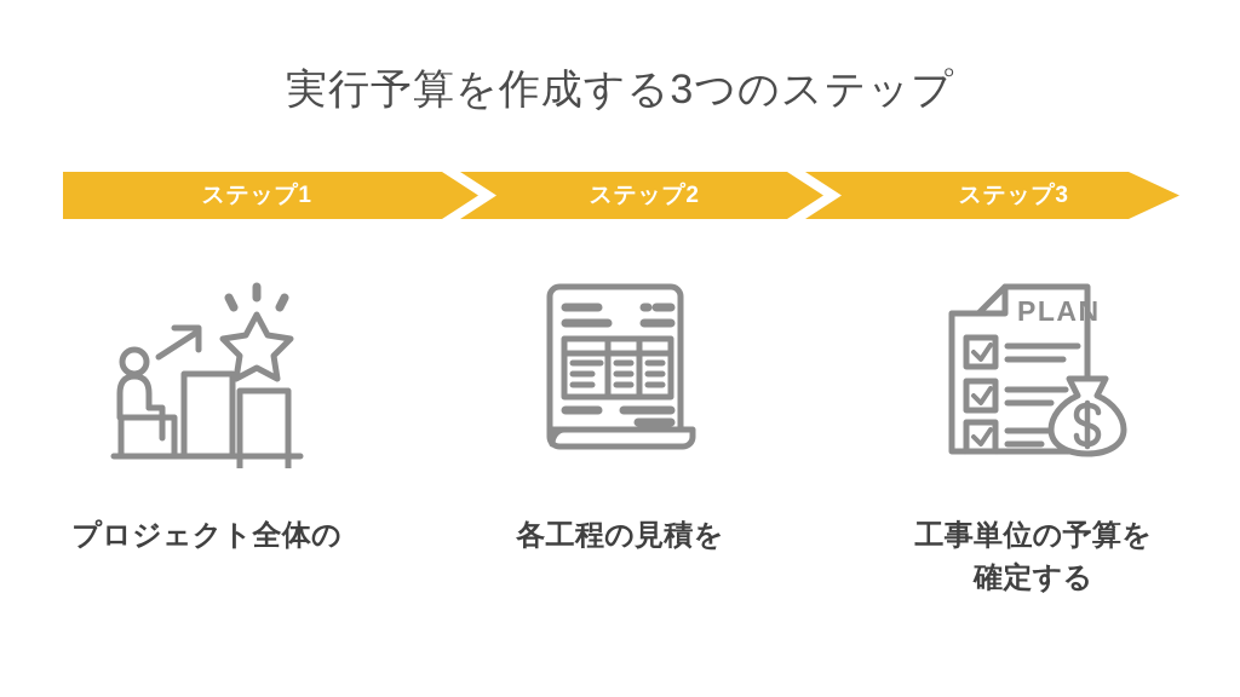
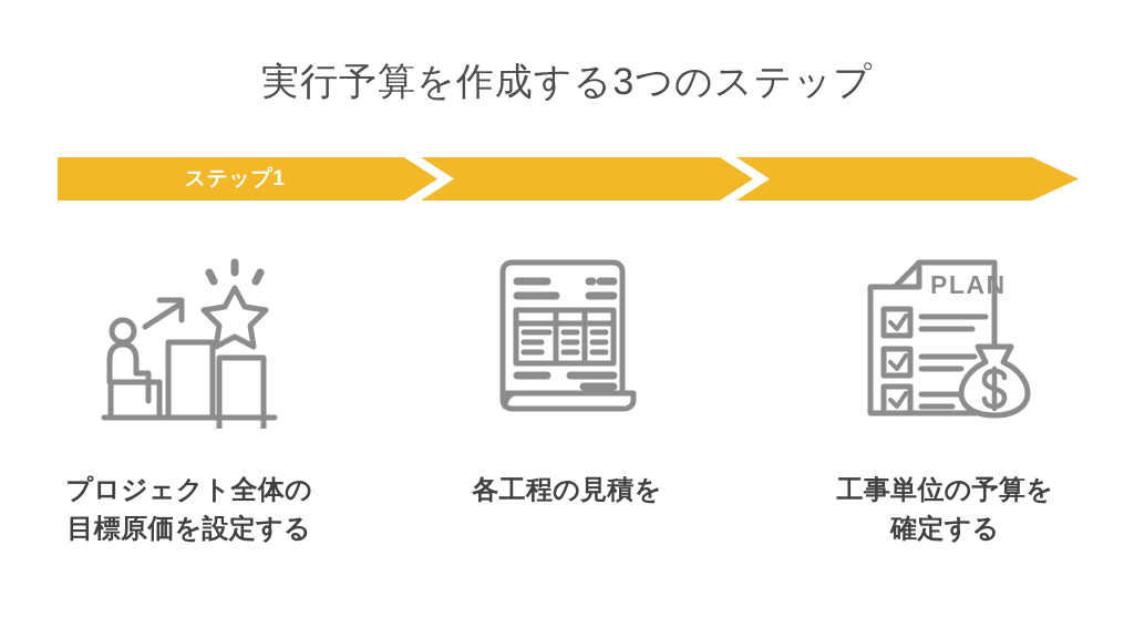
  実行予算を作成する3つのステップ
  ステップ1
- ステップ2
- ステップ3
  プロジェクト全体の
+ 目標原価を設定する
  各工程の見積を
  PLAN
  工事単位の予算を
  確定する
